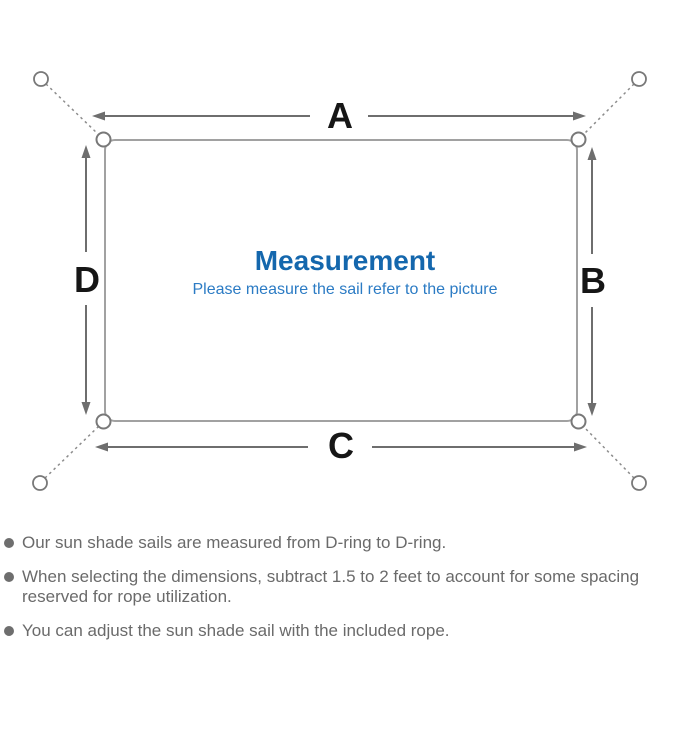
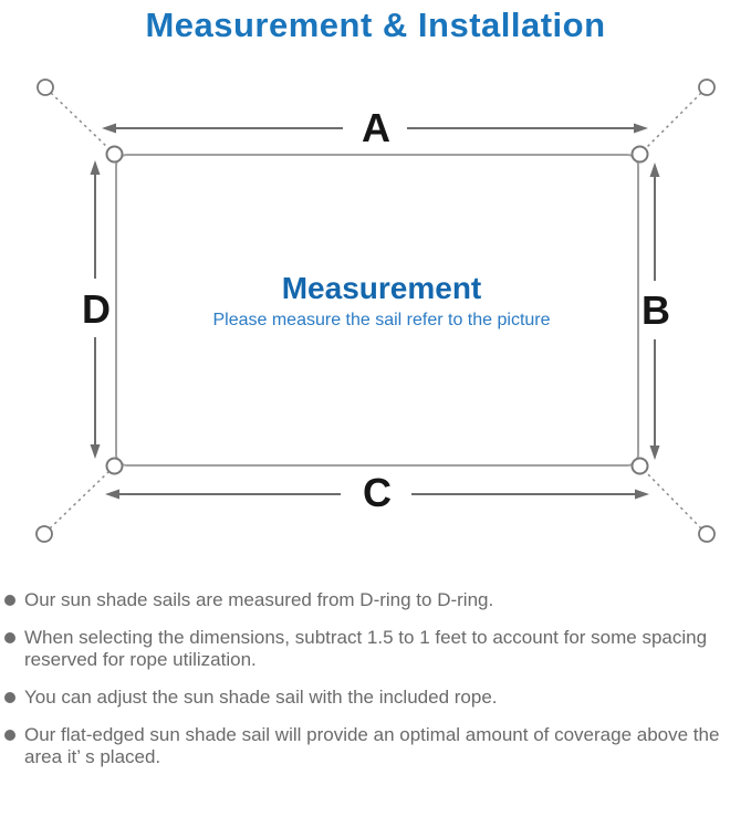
+ Measurement & Installation
  A
  B
  C
  D
  Measurement
  Please measure the sail refer to the picture
  Our sun shade sails are measured from D-ring to D-ring.
- When selecting the dimensions, subtract 1.5 to 2 feet to account for some spacing reserved for rope utilization.
+ When selecting the dimensions, subtract 1.5 to 1 feet to account for some spacing reserved for rope utilization.
  You can adjust the sun shade sail with the included rope.
+ Our flat-edged sun shade sail will provide an optimal amount of coverage above the area it’ s placed.
